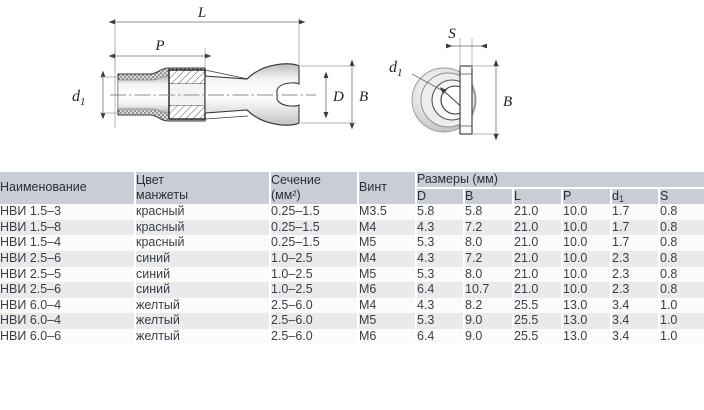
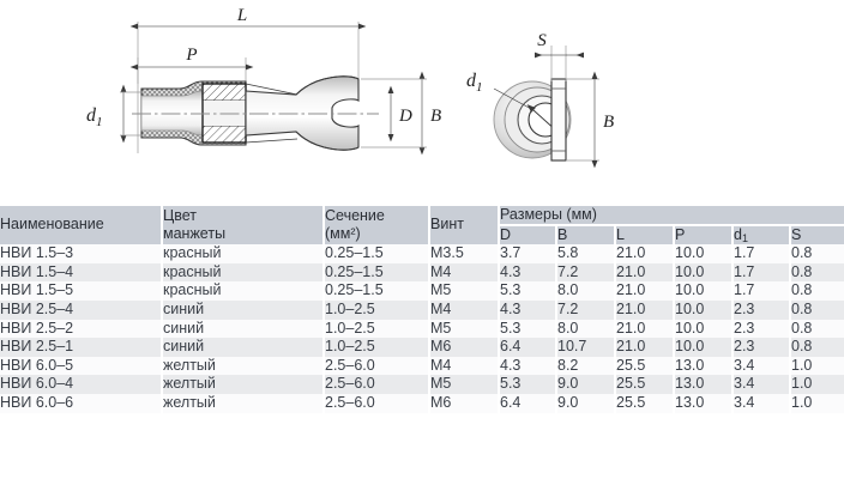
  L
  P
  d1
  D
  B
  d1
  S
  B
  Наименование	Цвет манжеты	Сечение (мм²)	Винт	Размеры (мм)
  D	B	L	P	d1	S
- НВИ 1.5–3	красный	0.25–1.5	M3.5	5.8	5.8	21.0	10.0	1.7	0.8
+ НВИ 1.5–3	красный	0.25–1.5	M3.5	3.7	5.8	21.0	10.0	1.7	0.8
- НВИ 1.5–8	красный	0.25–1.5	M4	4.3	7.2	21.0	10.0	1.7	0.8
+ НВИ 1.5–4	красный	0.25–1.5	M4	4.3	7.2	21.0	10.0	1.7	0.8
- НВИ 1.5–4	красный	0.25–1.5	M5	5.3	8.0	21.0	10.0	1.7	0.8
+ НВИ 1.5–5	красный	0.25–1.5	M5	5.3	8.0	21.0	10.0	1.7	0.8
- НВИ 2.5–6	синий	1.0–2.5	M4	4.3	7.2	21.0	10.0	2.3	0.8
+ НВИ 2.5–4	синий	1.0–2.5	M4	4.3	7.2	21.0	10.0	2.3	0.8
- НВИ 2.5–5	синий	1.0–2.5	M5	5.3	8.0	21.0	10.0	2.3	0.8
+ НВИ 2.5–2	синий	1.0–2.5	M5	5.3	8.0	21.0	10.0	2.3	0.8
- НВИ 2.5–6	синий	1.0–2.5	M6	6.4	10.7	21.0	10.0	2.3	0.8
+ НВИ 2.5–1	синий	1.0–2.5	M6	6.4	10.7	21.0	10.0	2.3	0.8
- НВИ 6.0–4	желтый	2.5–6.0	M4	4.3	8.2	25.5	13.0	3.4	1.0
+ НВИ 6.0–5	желтый	2.5–6.0	M4	4.3	8.2	25.5	13.0	3.4	1.0
  НВИ 6.0–4	желтый	2.5–6.0	M5	5.3	9.0	25.5	13.0	3.4	1.0
  НВИ 6.0–6	желтый	2.5–6.0	M6	6.4	9.0	25.5	13.0	3.4	1.0
